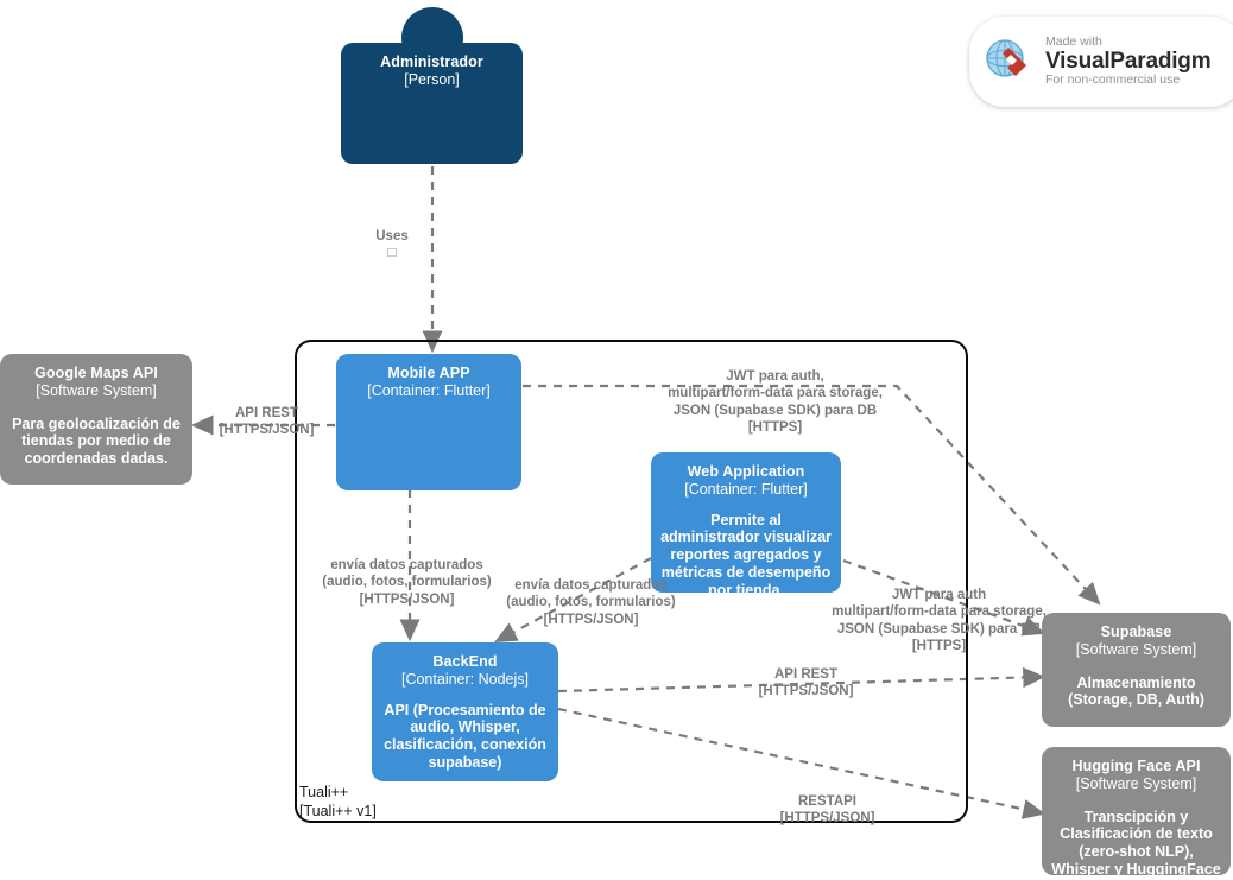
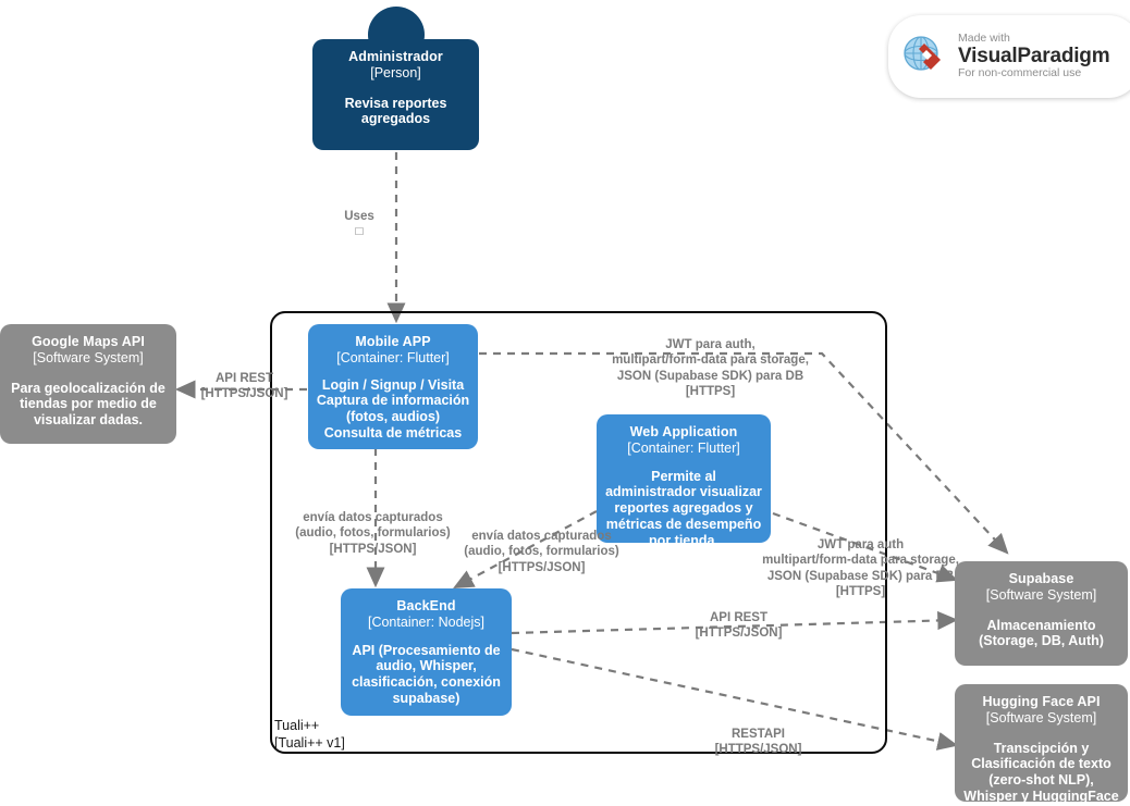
  Tuali++
  [Tuali++ v1]
  Administrador
  [Person]
+ Revisa reportes agregados
  Google Maps API
  [Software System]
- Para geolocalización de tiendas por medio de coordenadas dadas.
+ Para geolocalización de tiendas por medio de visualizar dadas.
  Mobile APP
  [Container: Flutter]
+ Login / Signup / Visita
+ Captura de información
+ (fotos, audios)
+ Consulta de métricas
  Web Application
  [Container: Flutter]
  Permite al administrador visualizar reportes agregados y métricas de desempeño por tienda.
  BackEnd
  [Container: Nodejs]
  API (Procesamiento de audio, Whisper, clasificación, conexión supabase)
  Supabase
  [Software System]
  Almacenamiento (Storage, DB, Auth)
  Hugging Face API
  [Software System]
  Transcipción y Clasificación de texto (zero-shot NLP), Whisper y HuggingFace
  Uses
  □
  API REST
  [HTTPS/JSON]
  JWT para auth,
  multipart/form-data para storage,
  JSON (Supabase SDK) para DB
  [HTTPS]
  envía datos capturados
  (audio, fotos, formularios)
  [HTTPS/JSON]
  envía datos capturados
  (audio, fotos, formularios)
  [HTTPS/JSON]
  JWT para auth
  multipart/form-data para storage,
  JSON (Supabase SDK) para DB
  [HTTPS]
  API REST
  [HTTPS/JSON]
  RESTAPI
  [HTTPS/JSON]
  Made with
  VisualParadigm
  For non-commercial use
